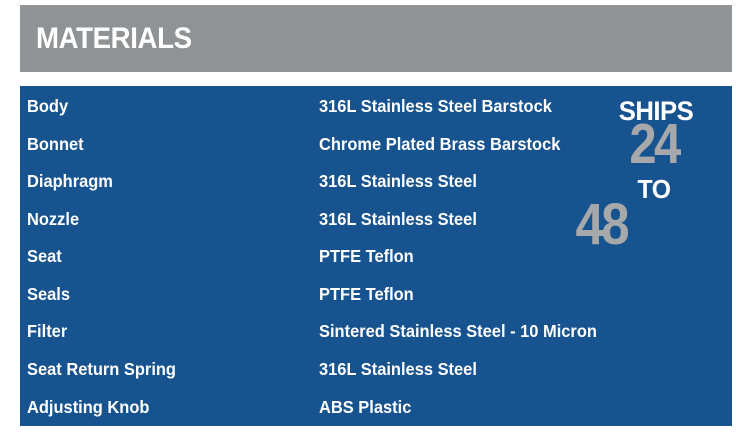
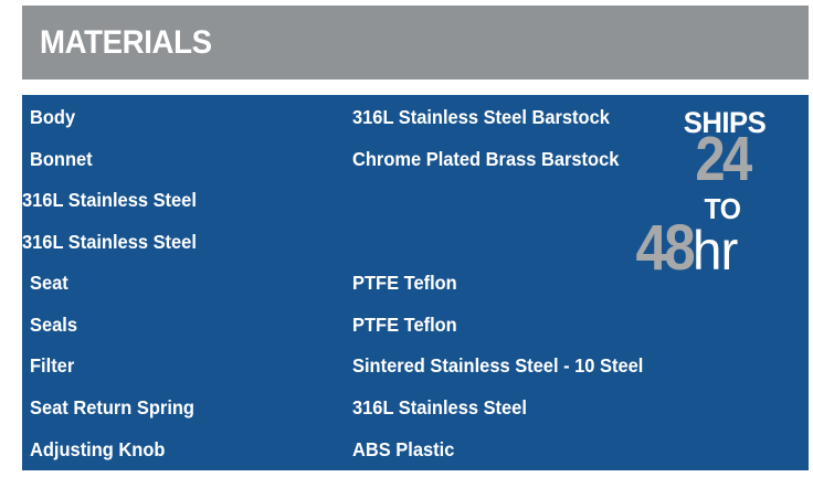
  MATERIALS
  Body
  316L Stainless Steel Barstock
  Bonnet
  Chrome Plated Brass Barstock
- Diaphragm
  316L Stainless Steel
- Nozzle
  316L Stainless Steel
  Seat
  PTFE Teflon
  Seals
  PTFE Teflon
  Filter
- Sintered Stainless Steel - 10 Micron
+ Sintered Stainless Steel - 10 Steel
  Seat Return Spring
  316L Stainless Steel
  Adjusting Knob
  ABS Plastic
  SHIPS
  24
  TO
  48
+ hr
